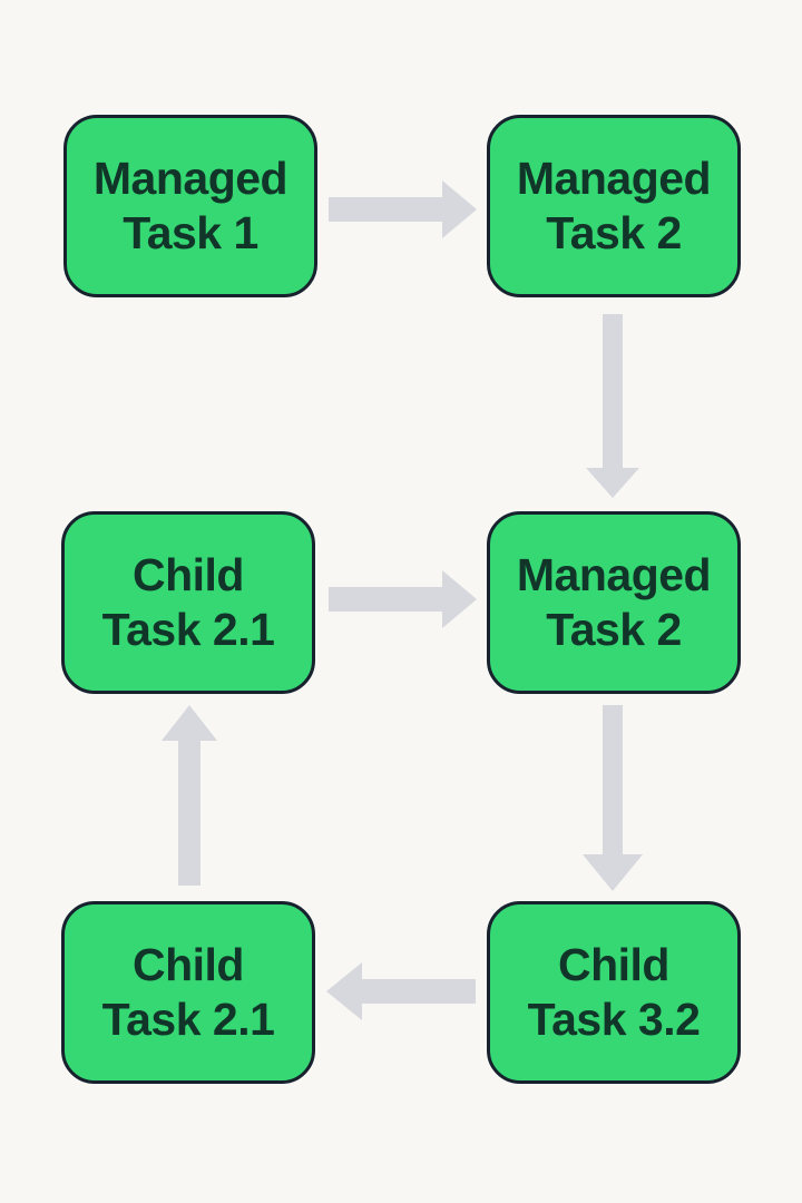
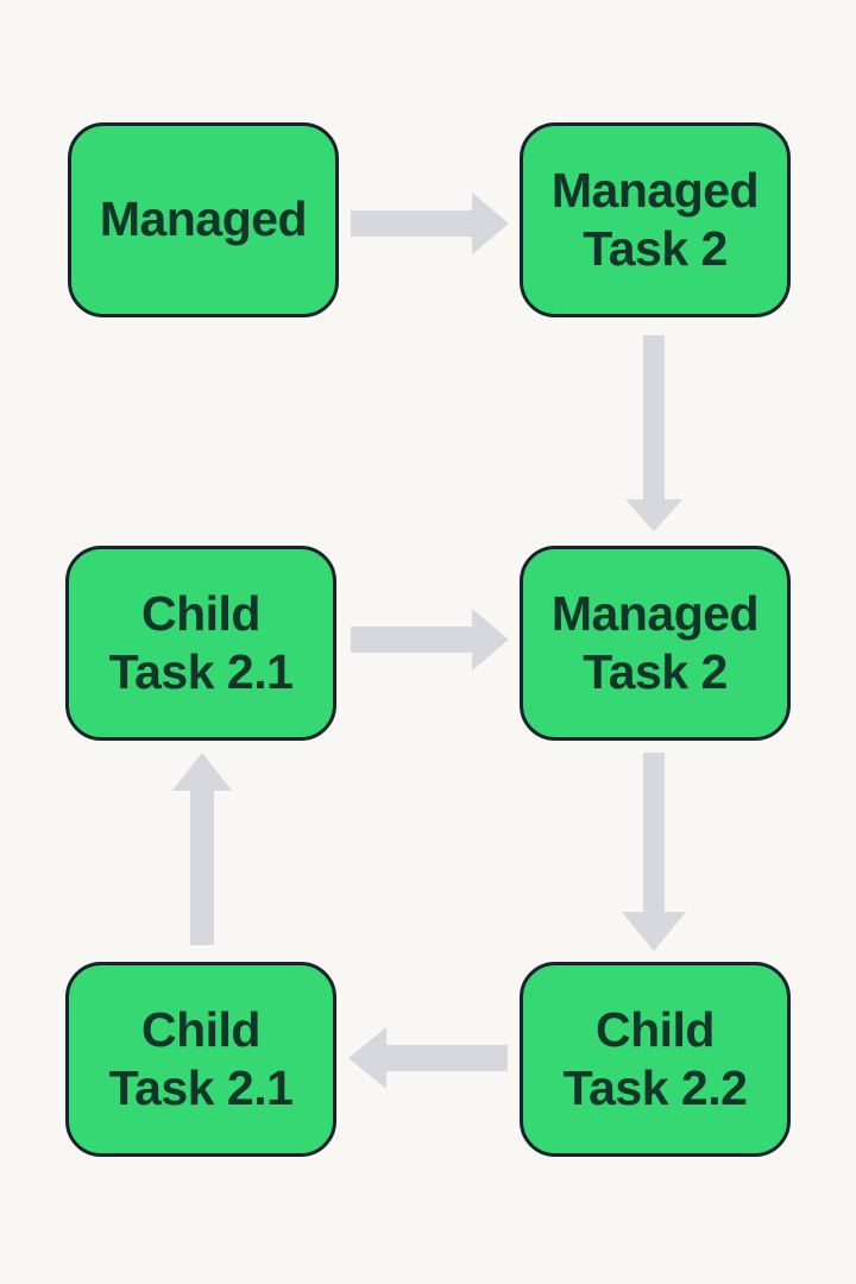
  Managed
- Task 1
  Managed
  Task 2
  Child
  Task 2.1
  Managed
  Task 2
  Child
  Task 2.1
  Child
- Task 3.2
+ Task 2.2
